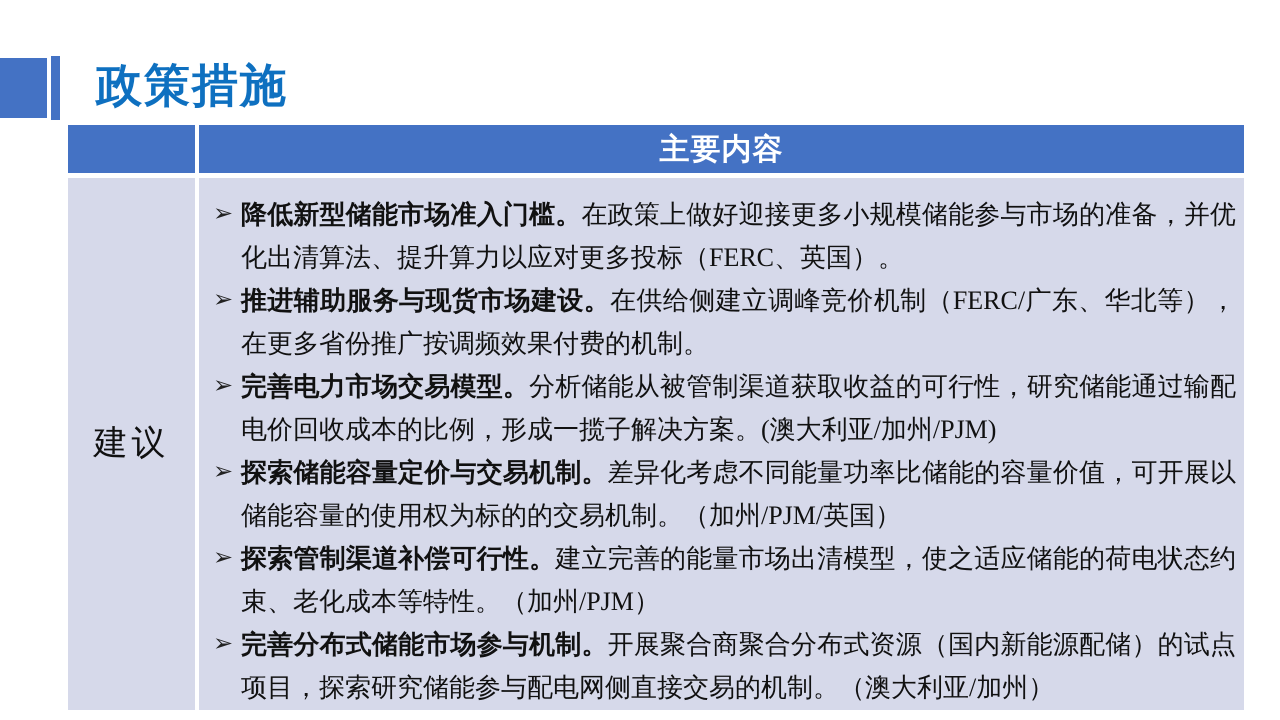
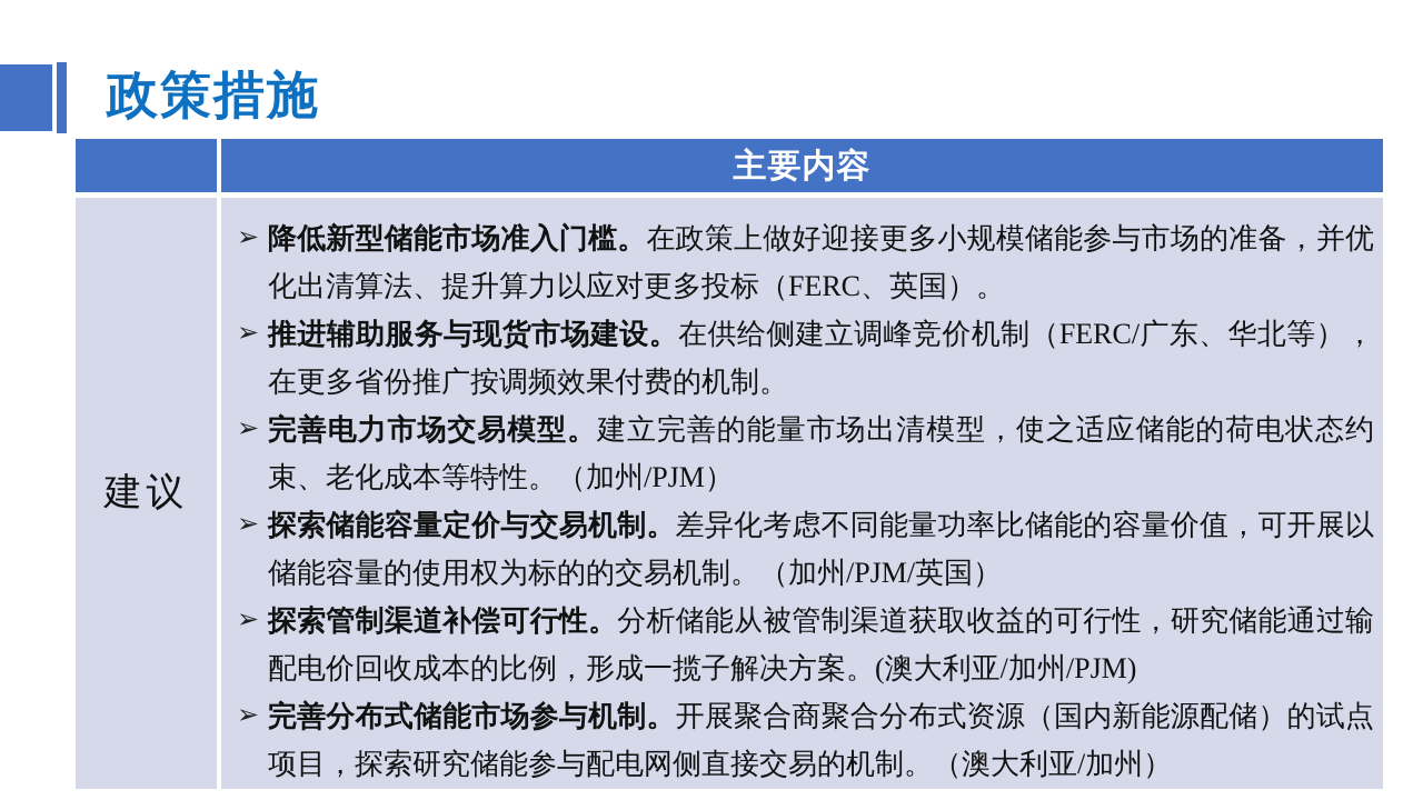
  政策措施
  主要内容
  建议
  ➢
  降低新型储能市场准入门槛。在政策上做好迎接更多小规模储能参与市场的准备，并优化出清算法、提升算力以应对更多投标（FERC、英国）。
  ➢
  推进辅助服务与现货市场建设。在供给侧建立调峰竞价机制（FERC/广东、华北等），在更多省份推广按调频效果付费的机制。
  ➢
- 完善电力市场交易模型。分析储能从被管制渠道获取收益的可行性，研究储能通过输配电价回收成本的比例，形成一揽子解决方案。(澳大利亚/加州/PJM)
+ 完善电力市场交易模型。建立完善的能量市场出清模型，使之适应储能的荷电状态约束、老化成本等特性。（加州/PJM）
  ➢
  探索储能容量定价与交易机制。差异化考虑不同能量功率比储能的容量价值，可开展以储能容量的使用权为标的的交易机制。（加州/PJM/英国）
  ➢
- 探索管制渠道补偿可行性。建立完善的能量市场出清模型，使之适应储能的荷电状态约束、老化成本等特性。（加州/PJM）
+ 探索管制渠道补偿可行性。分析储能从被管制渠道获取收益的可行性，研究储能通过输配电价回收成本的比例，形成一揽子解决方案。(澳大利亚/加州/PJM)
  ➢
  完善分布式储能市场参与机制。开展聚合商聚合分布式资源（国内新能源配储）的试点项目，探索研究储能参与配电网侧直接交易的机制。（澳大利亚/加州）
